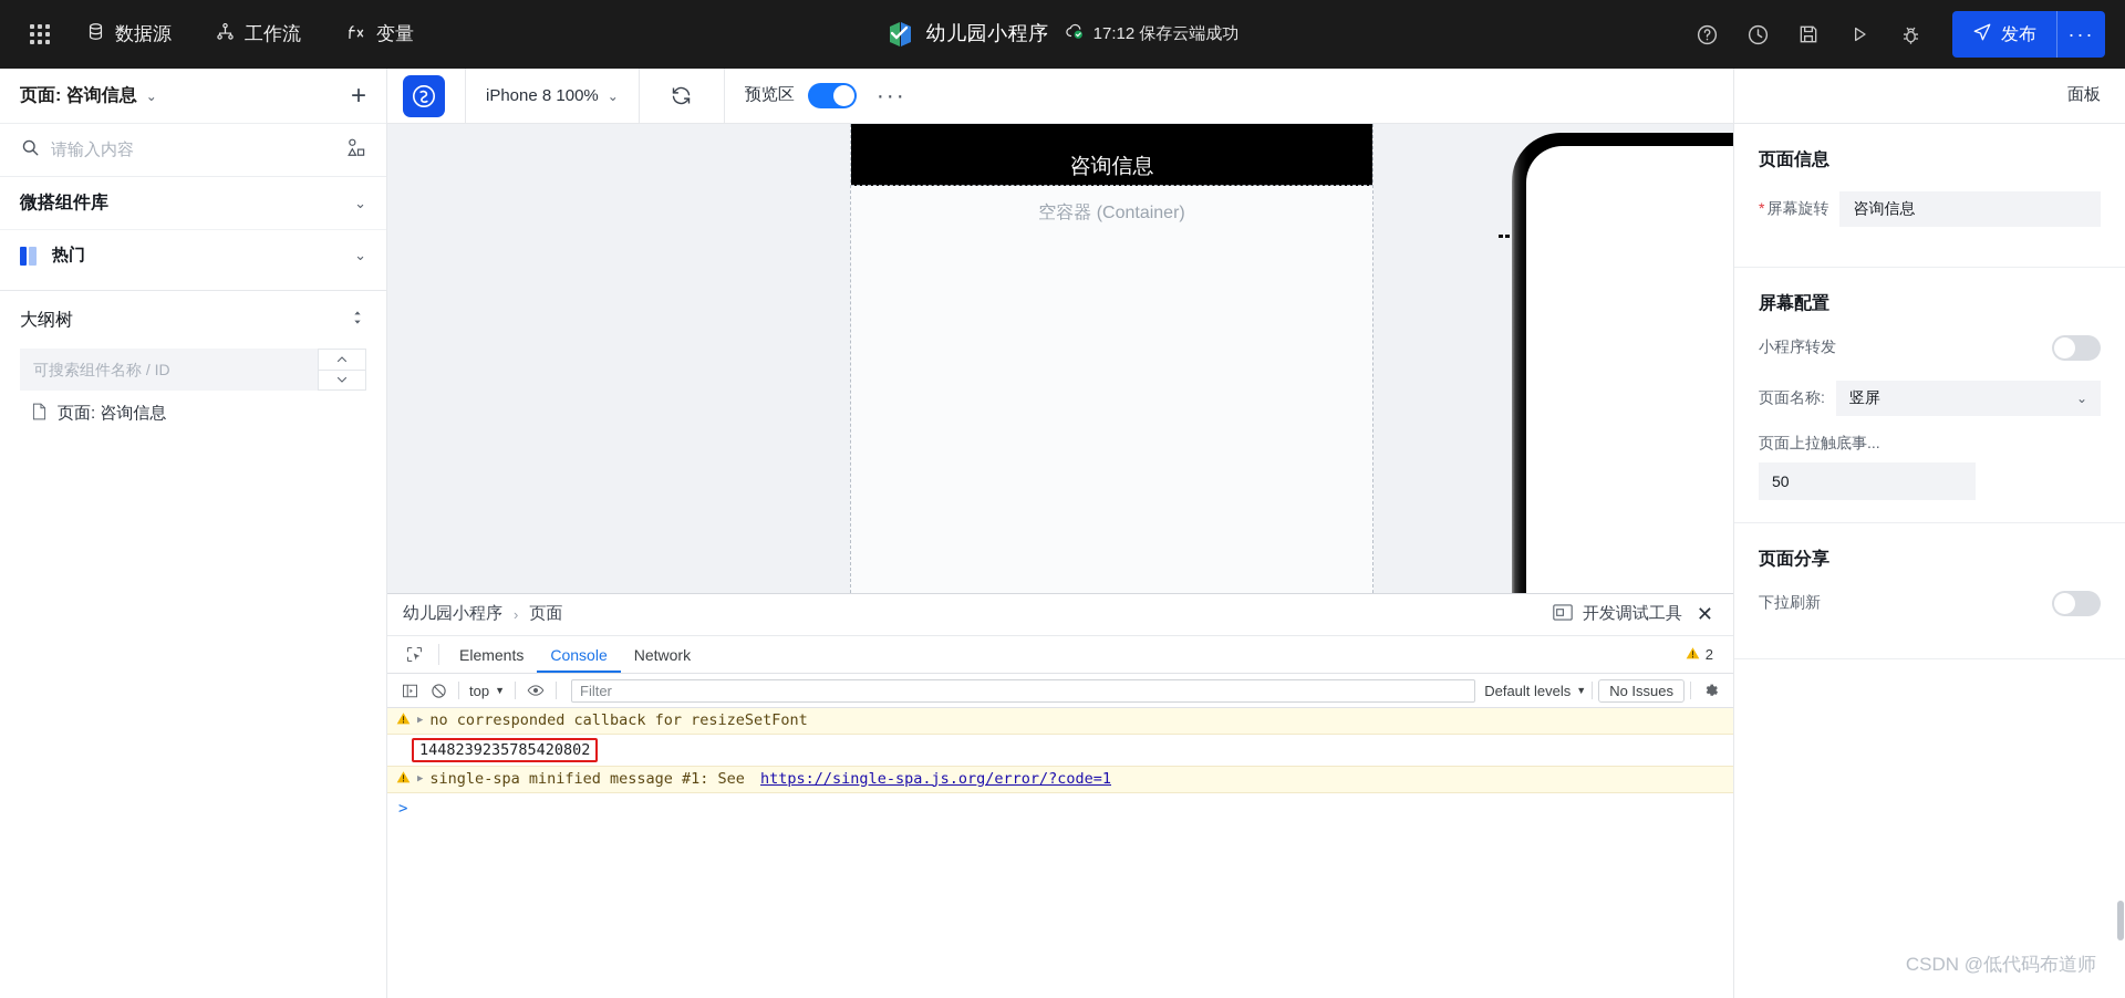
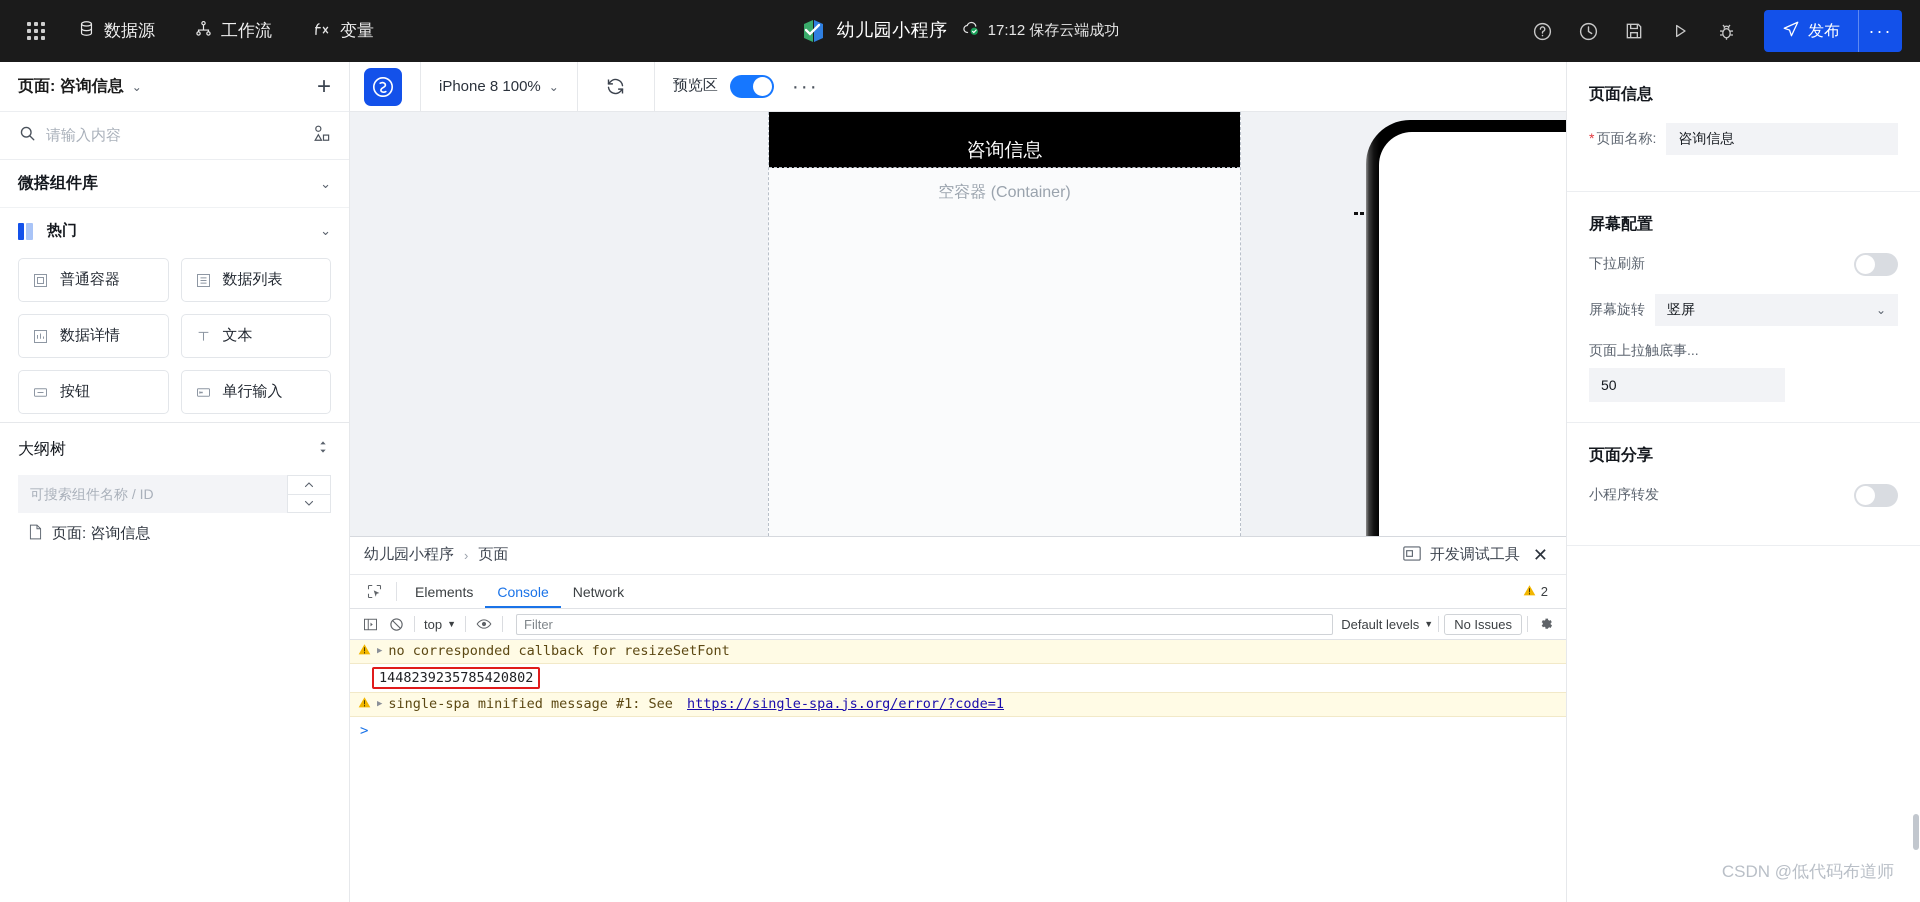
  数据源
  工作流
  变量
  幼儿园小程序
  17:12 保存云端成功
  发布
  ···
  页面: 咨询信息
  ⌄
  +
  请输入内容
  微搭组件库
  ⌄
  热门
  ⌄
+ 普通容器
+ 数据列表
+ 数据详情
+ 文本
+ 按钮
+ 单行输入
  大纲树
  可搜索组件名称 / ID
  页面: 咨询信息
  iPhone 8 100%
  ⌄
  预览区
  ···
  咨询信息
  空容器 (Container)
  幼儿园小程序
  ›
  页面
  开发调试工具
  ✕
  Elements
  Console
  Network
  2
  top
  ▼
  Filter
  Default levels
  ▼
  No Issues
  ▶
  no corresponded callback for resizeSetFont
  1448239235785420802
  ▶
  single-spa minified message #1: See
  https://single-spa.js.org/error/?code=1
  >
- 面板
  页面信息
- * 屏幕旋转
+ * 页面名称:
  咨询信息
  屏幕配置
- 小程序转发
+ 下拉刷新
- 页面名称:
+ 屏幕旋转
  竖屏
  ⌄
  页面上拉触底事...
  50
  页面分享
- 下拉刷新
+ 小程序转发
  CSDN @低代码布道师
